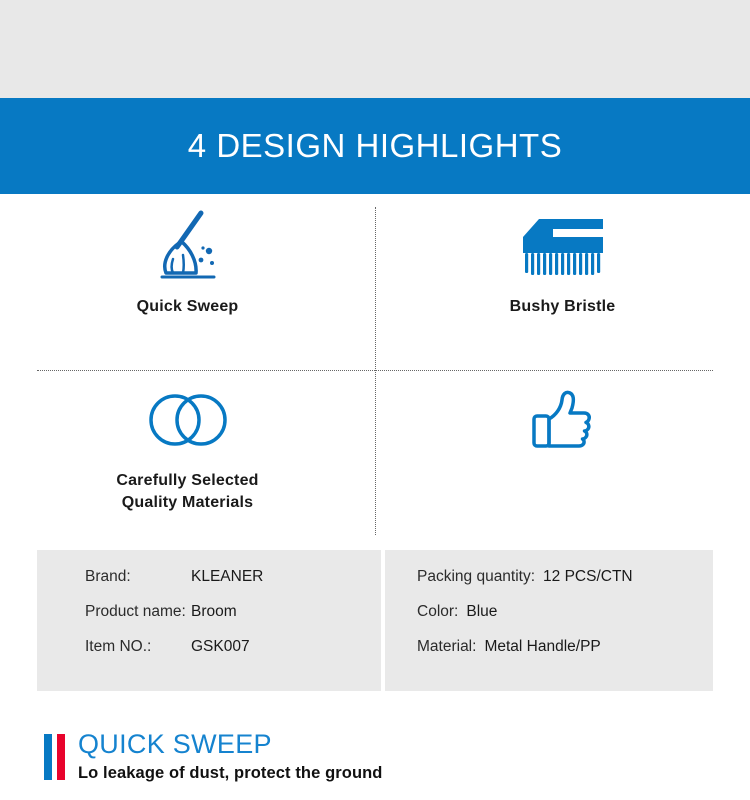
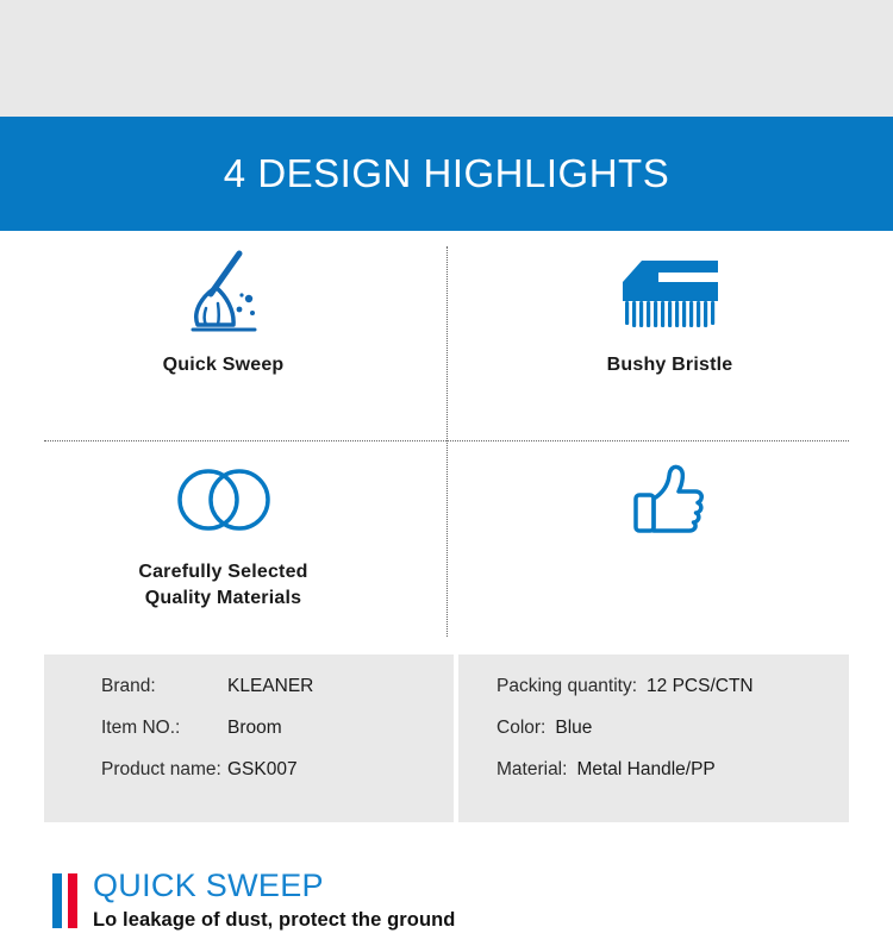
  4 DESIGN HIGHLIGHTS
  Quick Sweep
  Bushy Bristle
  Carefully Selected
  Quality Materials
  Brand:
  KLEANER
- Product name:
+ Item NO.:
  Broom
- Item NO.:
+ Product name:
  GSK007
  Packing quantity:
  12 PCS/CTN
  Color:
  Blue
  Material:
  Metal Handle/PP
  QUICK SWEEP
  Lo leakage of dust, protect the ground
